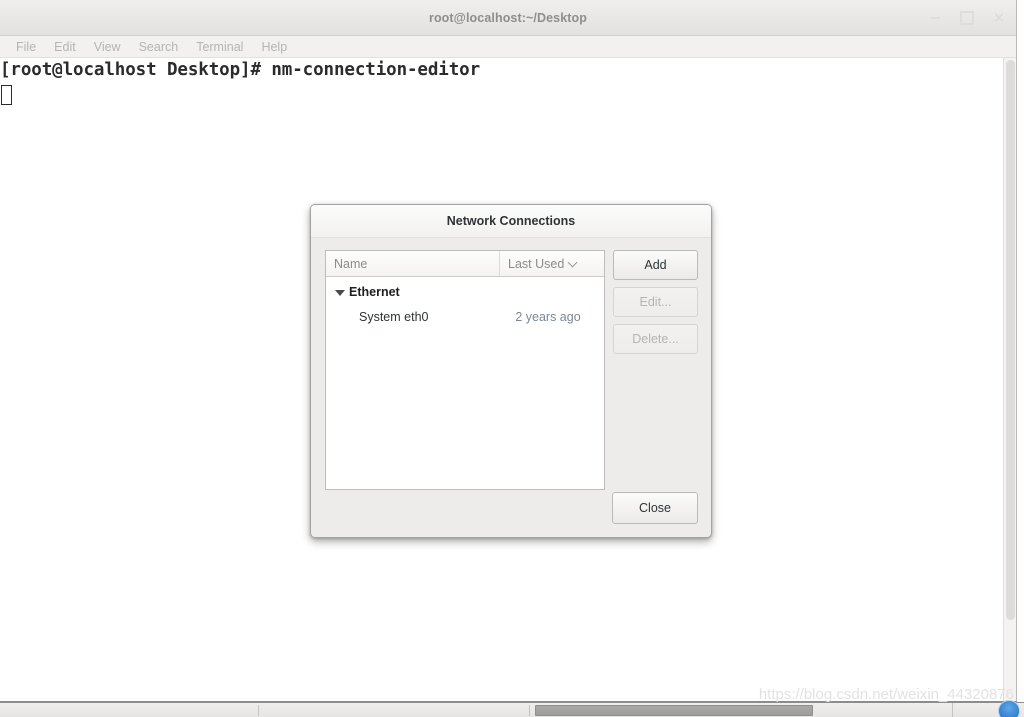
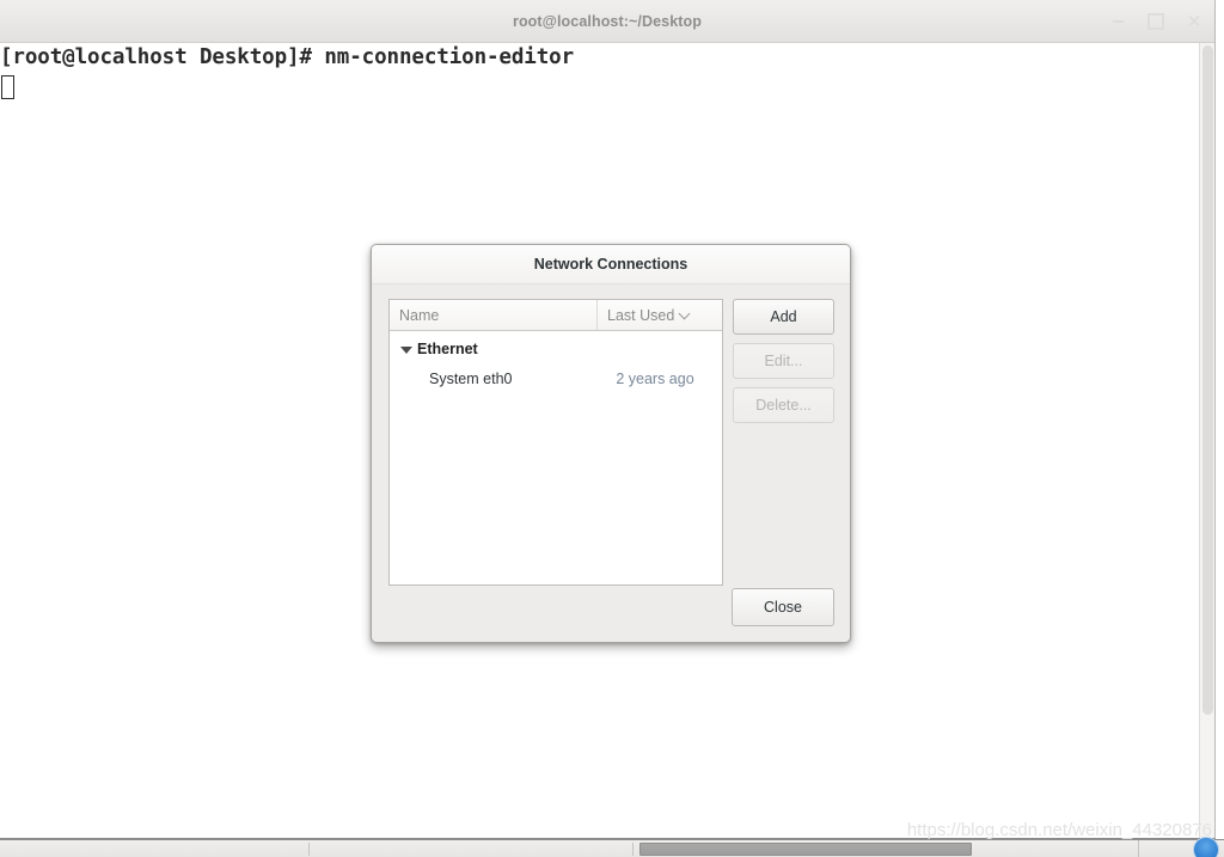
  root@localhost:~/Desktop
- File
- Edit
- View
- Search
- Terminal
- Help
  [root@localhost Desktop]# nm-connection-editor
  Network Connections
  Name
  Last Used
  Ethernet
  System eth0
  2 years ago
  Add
  Edit...
  Delete...
  Close
  https://blog.csdn.net/weixin_44320876
